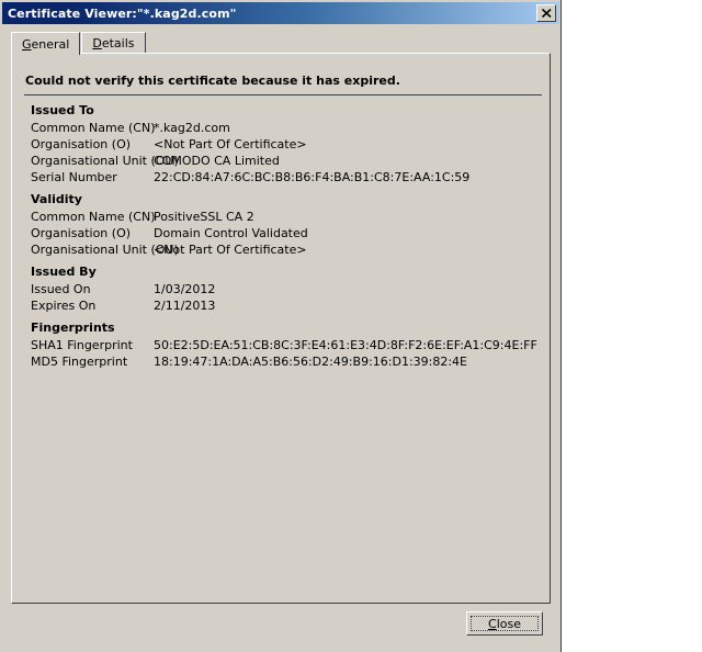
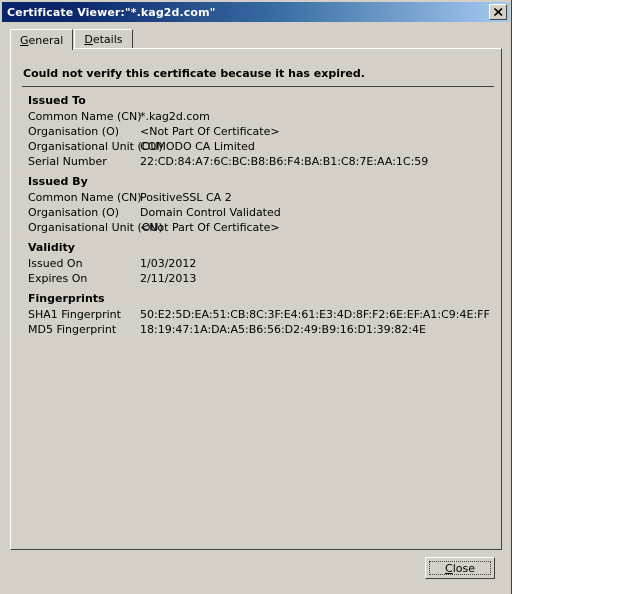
  Certificate Viewer:"*.kag2d.com"
  General
  Details
  Could not verify this certificate because it has expired.
  Issued To
  Common Name (CN)
  *.kag2d.com
  Organisation (O)
  <Not Part Of Certificate>
  Organisational Unit (OU
  COMODO CA Limited
  Serial Number
  22:CD:84:A7:6C:BC:B8:B6:F4:BA:B1:C8:7E:AA:1C:59
- Validity
+ Issued By
  Common Name (CN)
  PositiveSSL CA 2
  Organisation (O)
  Domain Control Validated
  Organisational Unit (OU
  <Not Part Of Certificate>
- Issued By
+ Validity
  Issued On
  1/03/2012
  Expires On
  2/11/2013
  Fingerprints
  SHA1 Fingerprint
  50:E2:5D:EA:51:CB:8C:3F:E4:61:E3:4D:8F:F2:6E:EF:A1:C9:4E:FF
  MD5 Fingerprint
  18:19:47:1A:DA:A5:B6:56:D2:49:B9:16:D1:39:82:4E
  C
  lose
